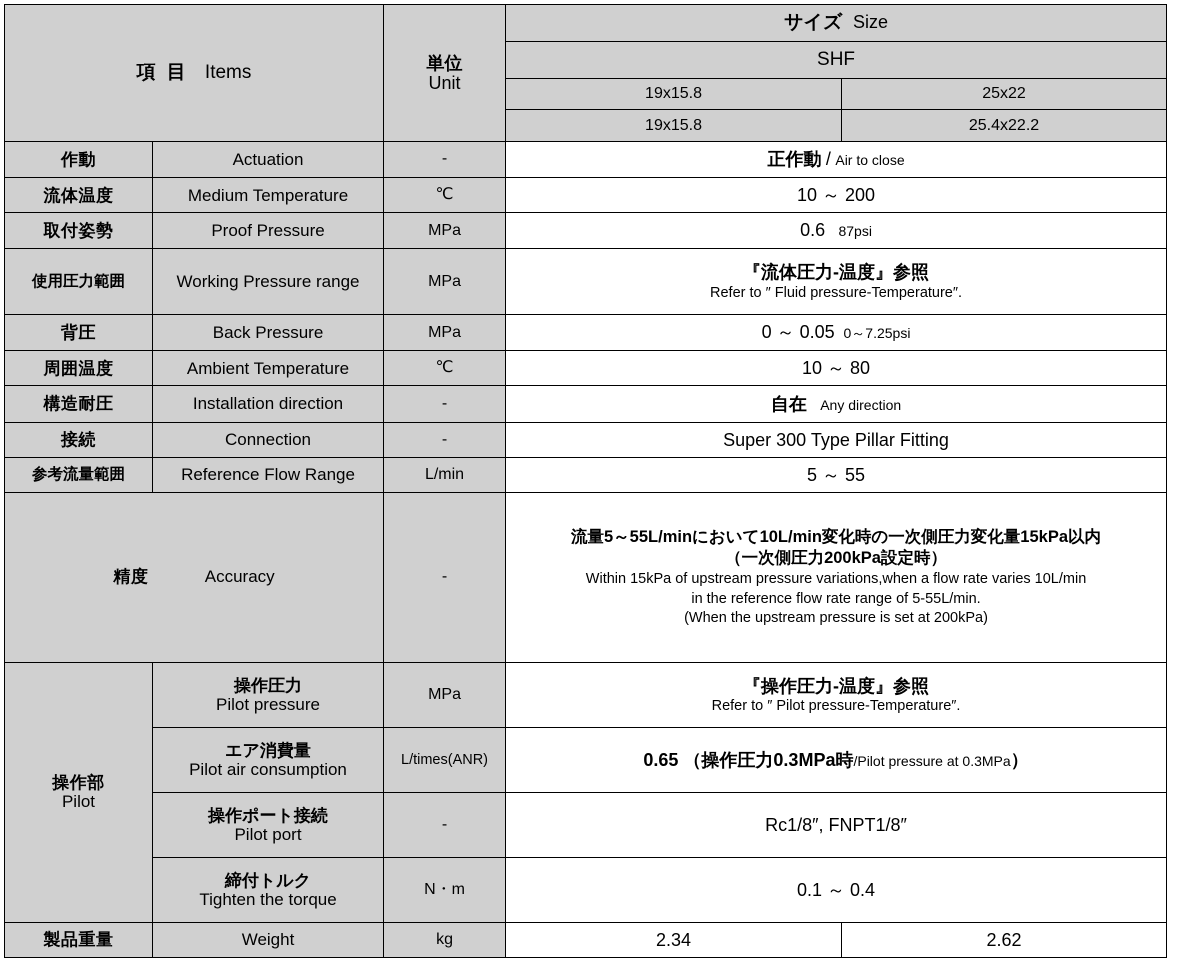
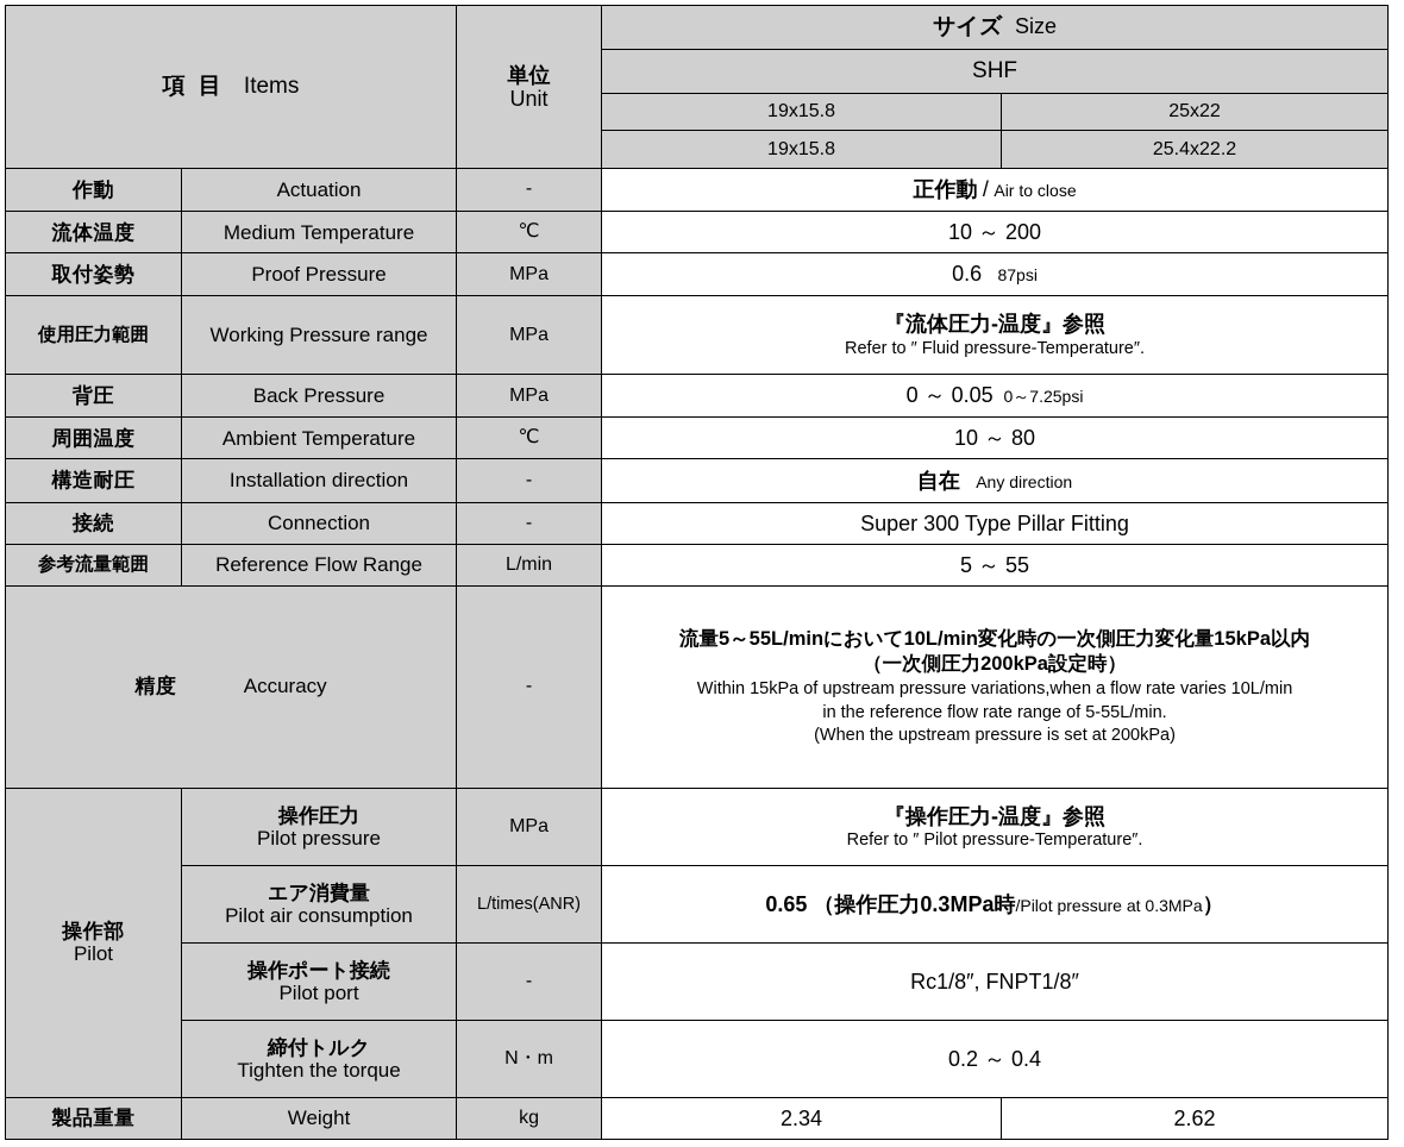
  項 目 Items	単位 Unit	サイズ Size
  SHF
  19x15.8	25x22
  19x15.8	25.4x22.2
  作動	Actuation	-	正作動 / Air to close
  流体温度	Medium Temperature	℃	10 ～ 200
  取付姿勢	Proof Pressure	MPa	0.6 87psi
  使用圧力範囲	Working Pressure range	MPa	『流体圧力-温度』参照 Refer to ″ Fluid pressure-Temperature″.
  背圧	Back Pressure	MPa	0 ～ 0.05 0～7.25psi
  周囲温度	Ambient Temperature	℃	10 ～ 80
  構造耐圧	Installation direction	-	自在 Any direction
  接続	Connection	-	Super 300 Type Pillar Fitting
  参考流量範囲	Reference Flow Range	L/min	5 ～ 55
  精度 Accuracy	-	流量5～55L/minにおいて10L/min変化時の一次側圧力変化量15kPa以内 （一次側圧力200kPa設定時） Within 15kPa of upstream pressure variations,when a flow rate varies 10L/min in the reference flow rate range of 5-55L/min. (When the upstream pressure is set at 200kPa)
  操作部 Pilot	操作圧力 Pilot pressure	MPa	『操作圧力-温度』参照 Refer to ″ Pilot pressure-Temperature″.
  エア消費量 Pilot air consumption	L/times(ANR)	0.65 （操作圧力0.3MPa時/Pilot pressure at 0.3MPa）
  操作ポート接続 Pilot port	-	Rc1/8″, FNPT1/8″
- 締付トルク Tighten the torque	N・m	0.1 ～ 0.4
+ 締付トルク Tighten the torque	N・m	0.2 ～ 0.4
  製品重量	Weight	kg	2.34	2.62
